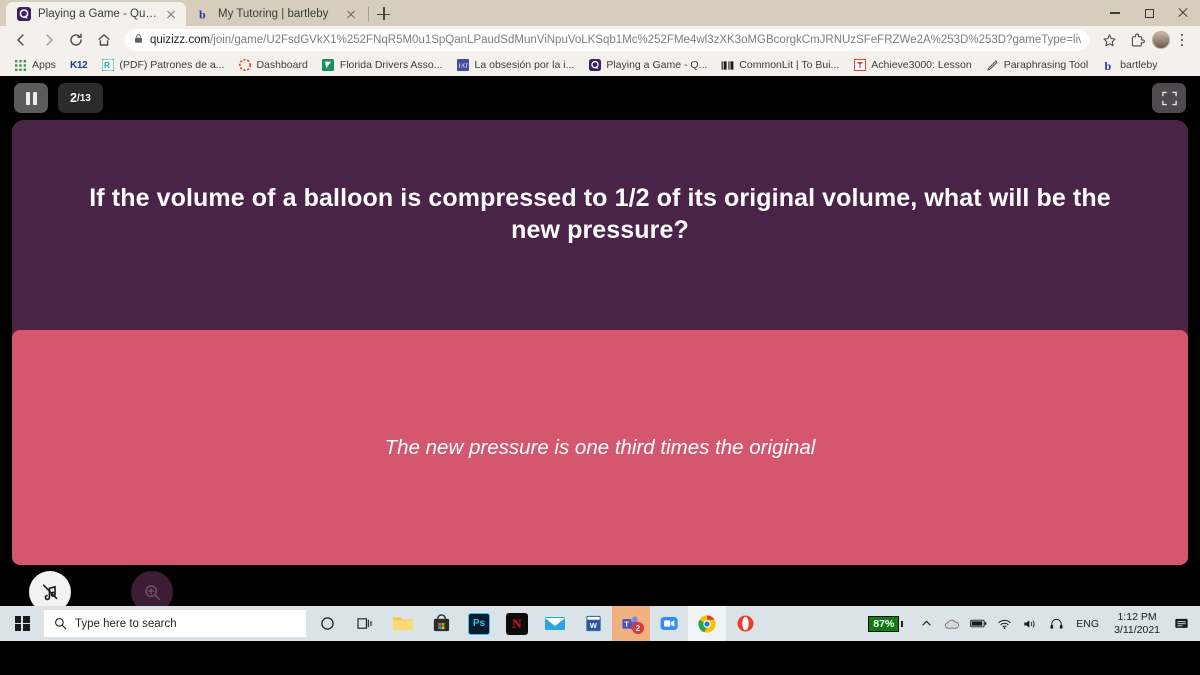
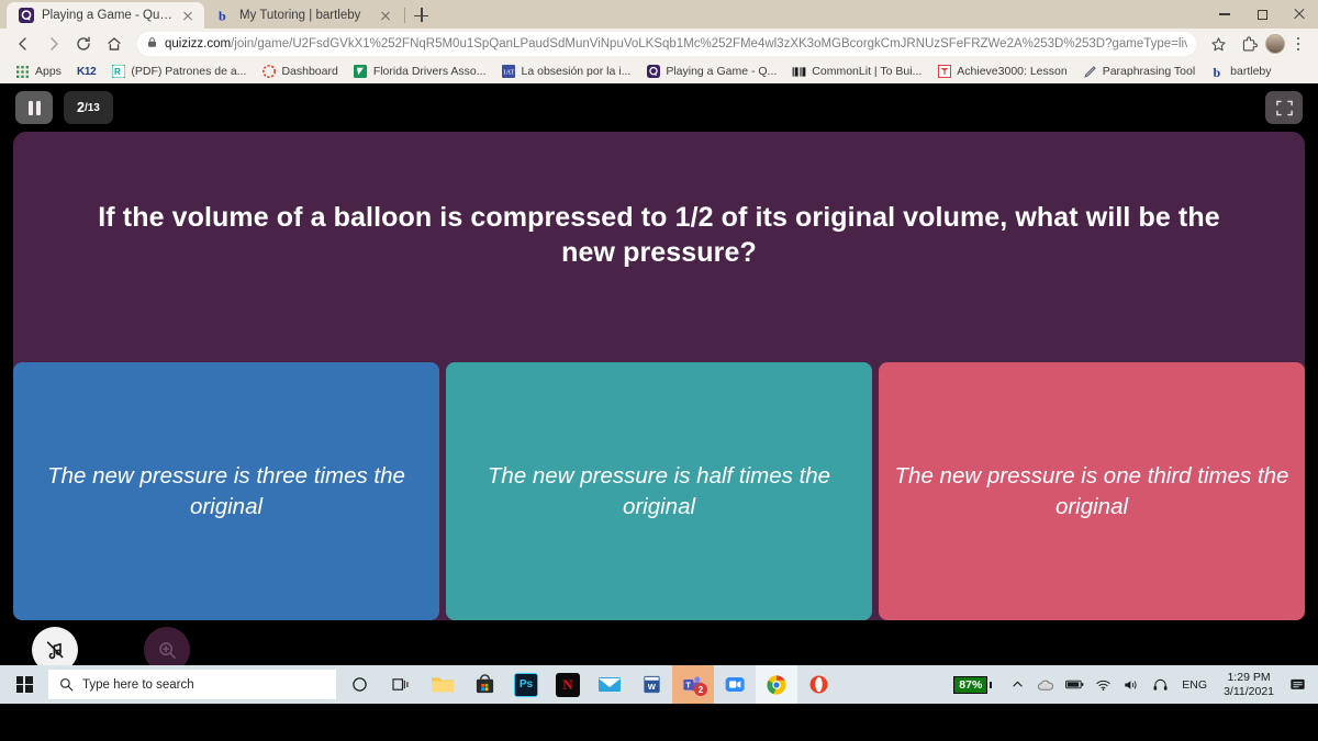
  Playing a Game - Quizi
  b
  My Tutoring | bartleby
  quizizz.com/join/game/U2FsdGVkX1%252FNqR5M0u1SpQanLPaudSdMunViNpuVoLKSqb1Mc%252FMe4wl3zXK3oMGBcorgkCmJRNUzSFeFRZWe2A%253D%253D?gameType=li
  Apps
  K12
  R
  (PDF) Patrones de a...
  Dashboard
  Florida Drivers Asso...
  La obsesión por la i...
  Playing a Game - Q...
  CommonLit | To Bui...
  Achieve3000: Lesson
  Paraphrasing Tool
  b
  bartleby
  2
  /
  13
  If the volume of a balloon is compressed to 1/2 of its original volume, what will be the new pressure?
+ The new pressure is three times the original
+ The new pressure is half times the original
  The new pressure is one third times the original
  Type here to search
  Ps
  N
  W
  T
  2
  87%
  ENG
- 1:12 PM
+ 1:29 PM
  3/11/2021
